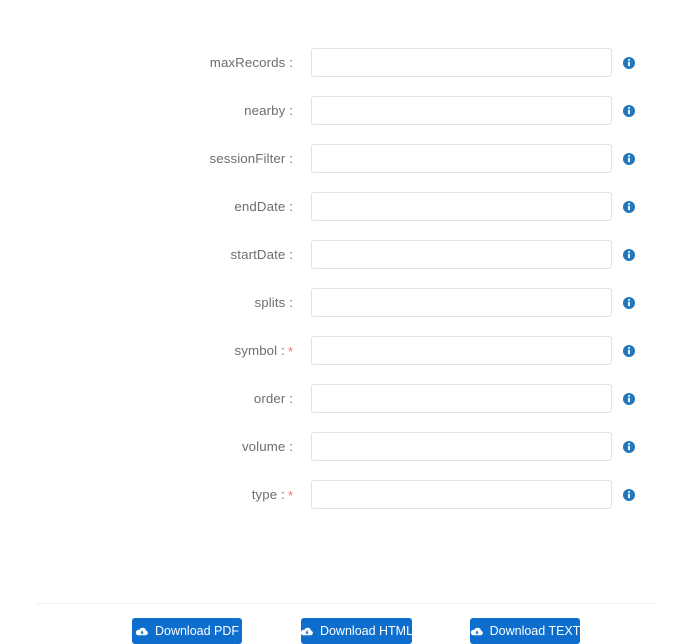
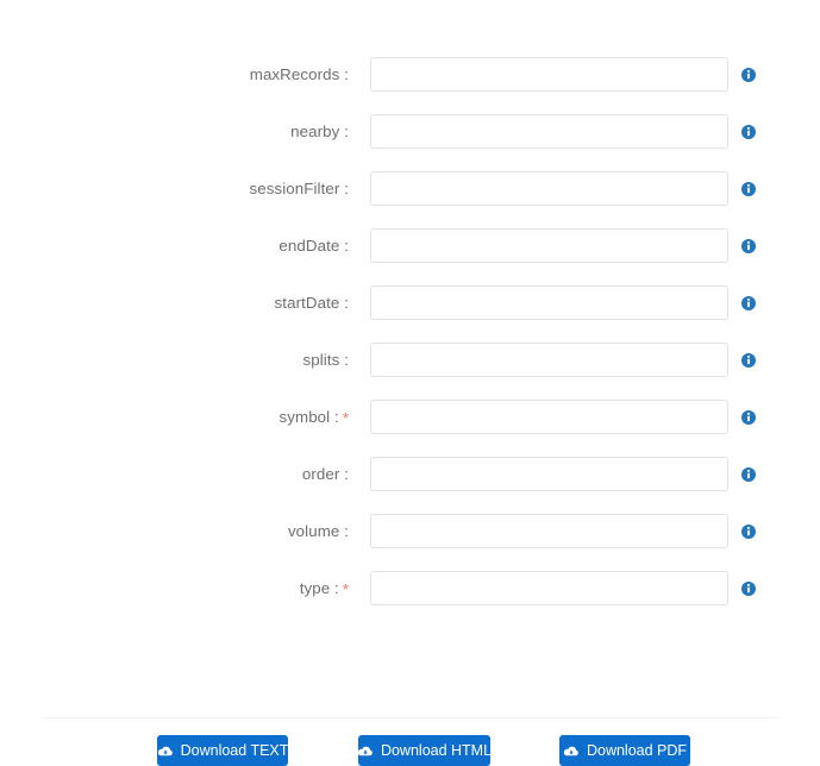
  maxRecords :
  nearby :
  sessionFilter :
  endDate :
  startDate :
  splits :
  symbol : *
  order :
  volume :
  type : *
- Download PDF
+ Download TEXT
  Download HTML
- Download TEXT
+ Download PDF
